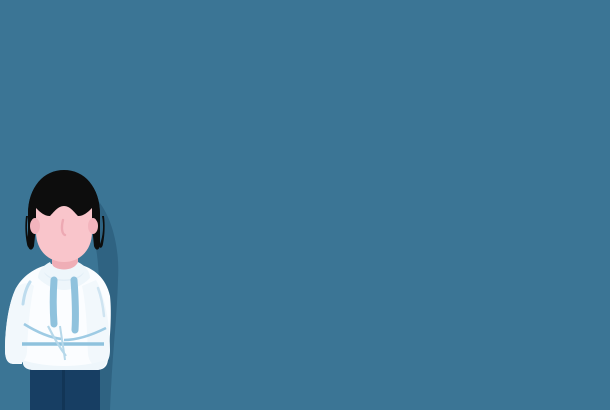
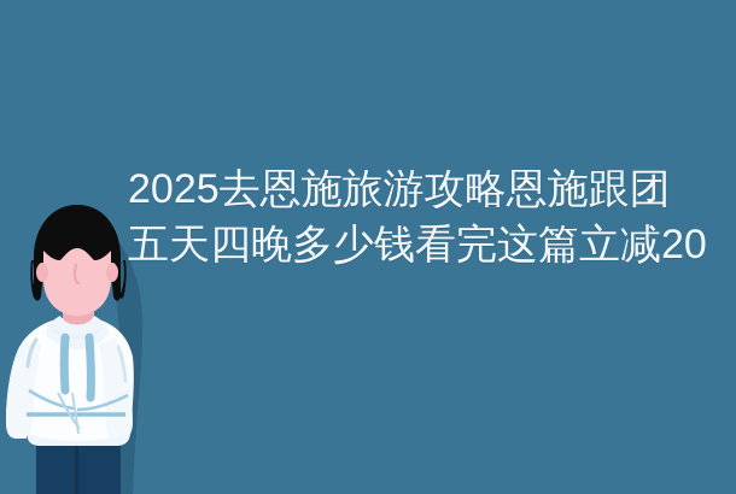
+ 2025去恩施旅游攻略恩施跟团
+ 五天四晚多少钱看完这篇立减20
